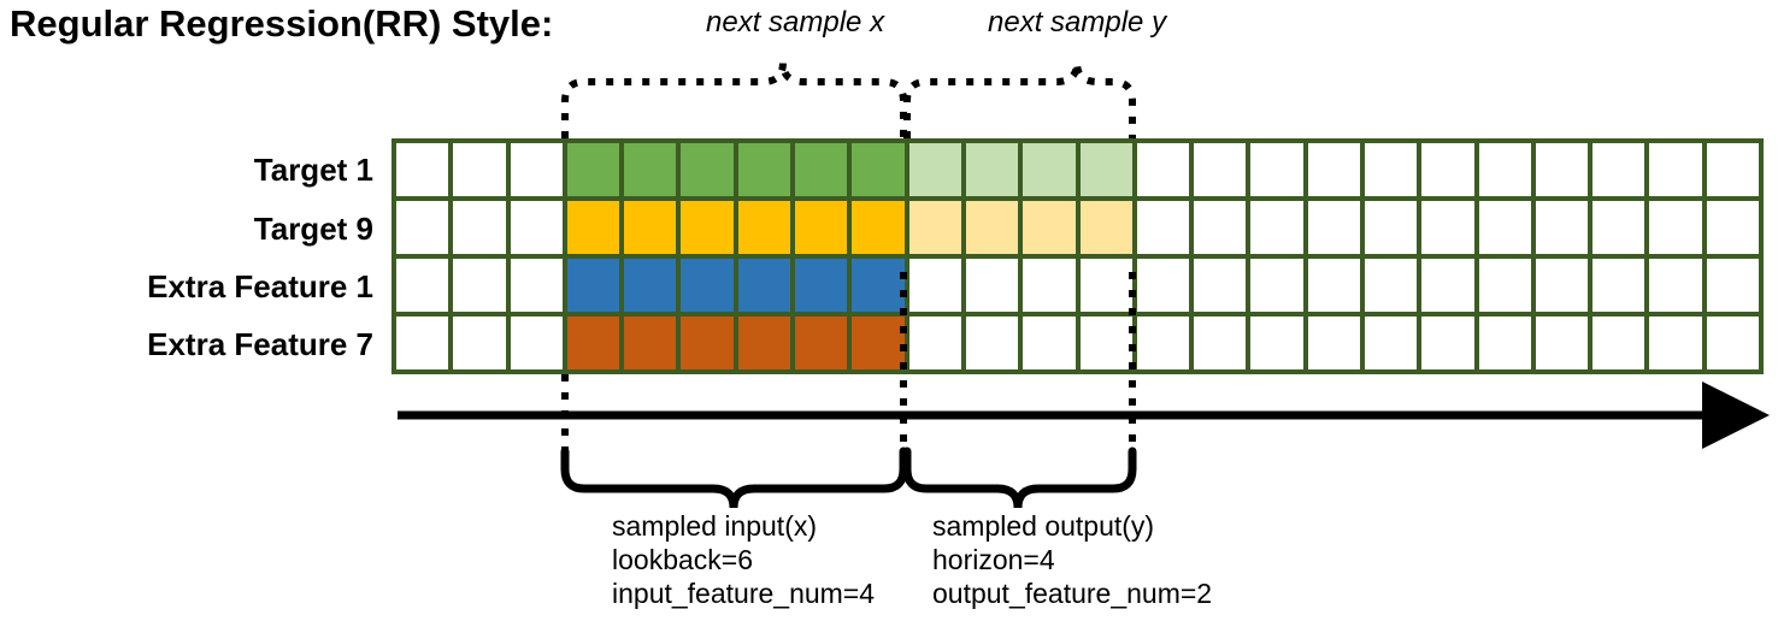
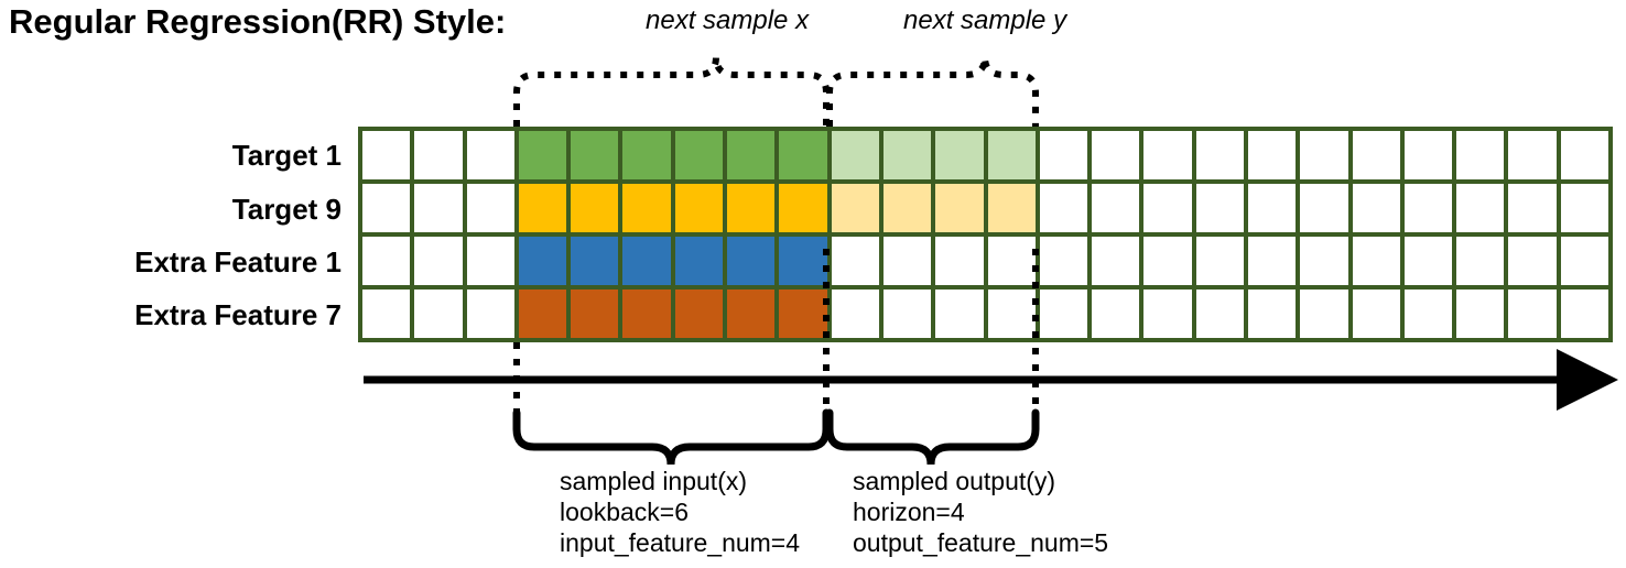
  Regular Regression(RR) Style:
  Target 1
  Target 9
  Extra Feature 1
  Extra Feature 7
  next sample x
  next sample y
  sampled input(x)
  lookback=6
  input_feature_num=4
  sampled output(y)
  horizon=4
- output_feature_num=2
+ output_feature_num=5
